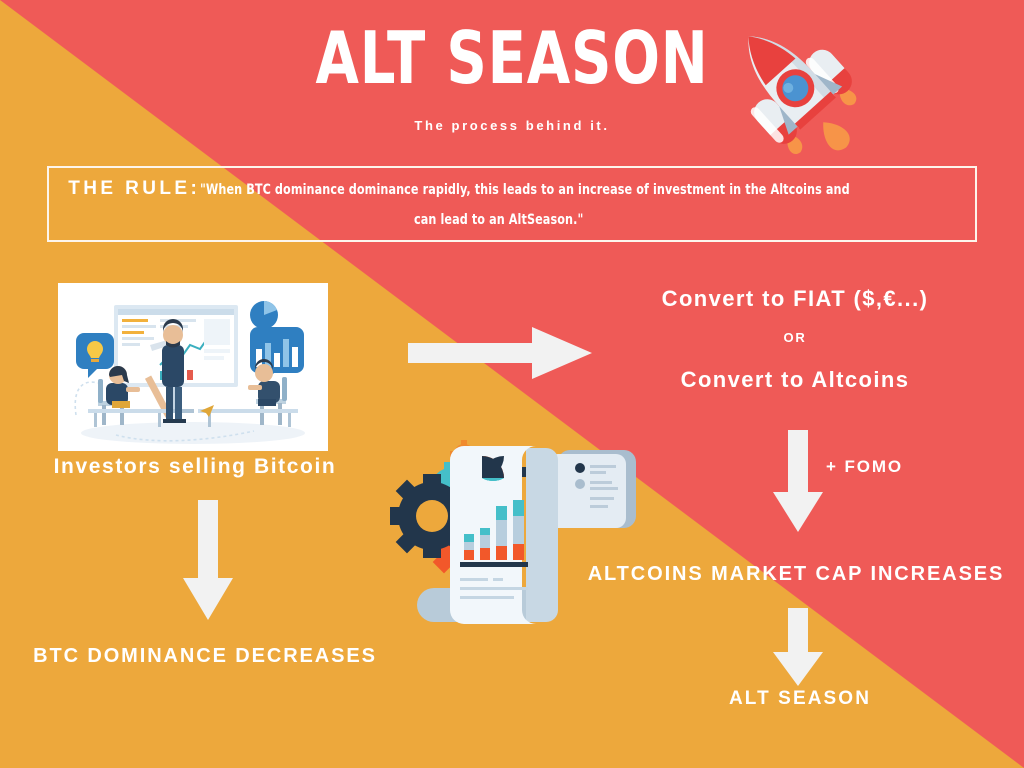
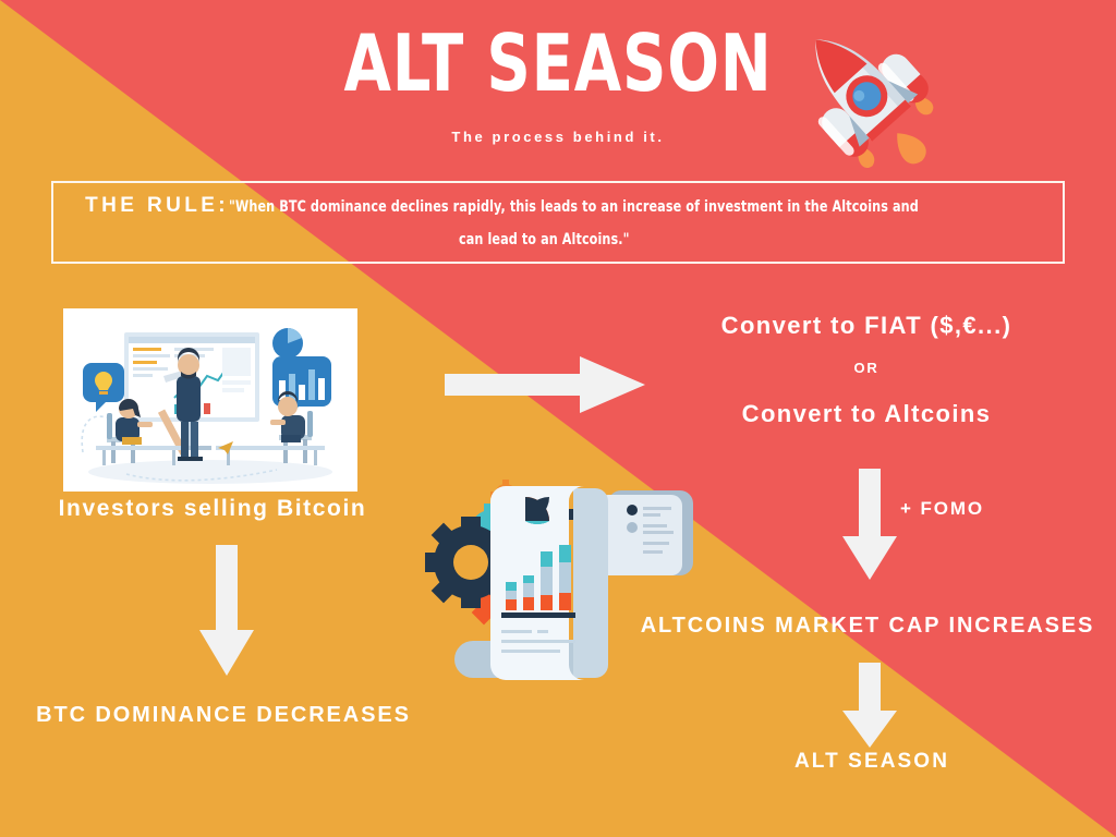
  ALT SEASON
  The process behind it.
- THE RULE:"When BTC dominance dominance rapidly, this leads to an increase of investment in the Altcoins and
+ THE RULE:"When BTC dominance declines rapidly, this leads to an increase of investment in the Altcoins and
- can lead to an AltSeason."
+ can lead to an Altcoins."
  Investors selling Bitcoin
  BTC DOMINANCE DECREASES
  Convert to FIAT ($,€...)
  OR
  Convert to Altcoins
  + FOMO
  ALTCOINS MARKET CAP INCREASES
  ALT SEASON
